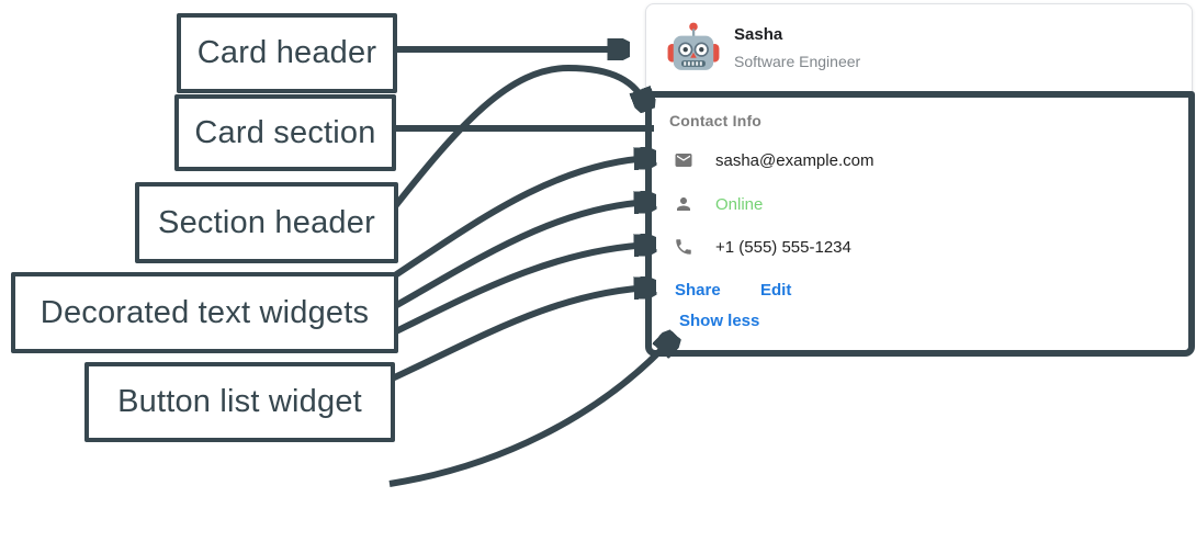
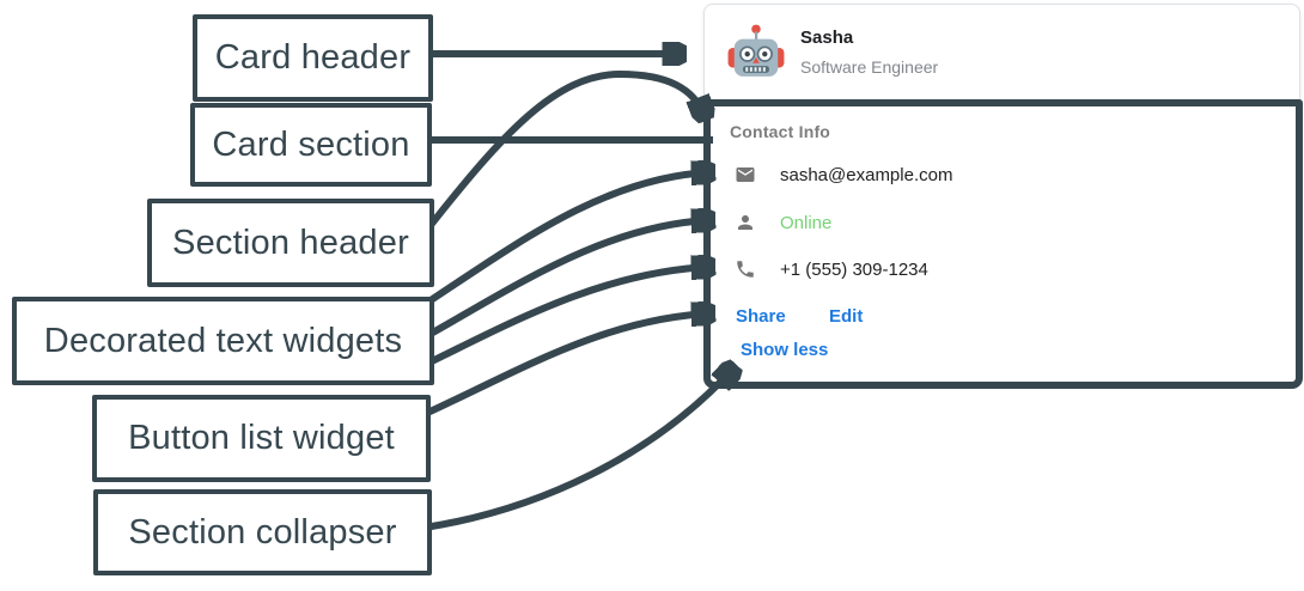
  Card header
  Card section
  Section header
  Decorated text widgets
  Button list widget
+ Section collapser
  Sasha
  Software Engineer
  Contact Info
  sasha@example.com
  Online
- +1 (555) 555-1234
+ +1 (555) 309-1234
  Share
  Edit
  Show less
